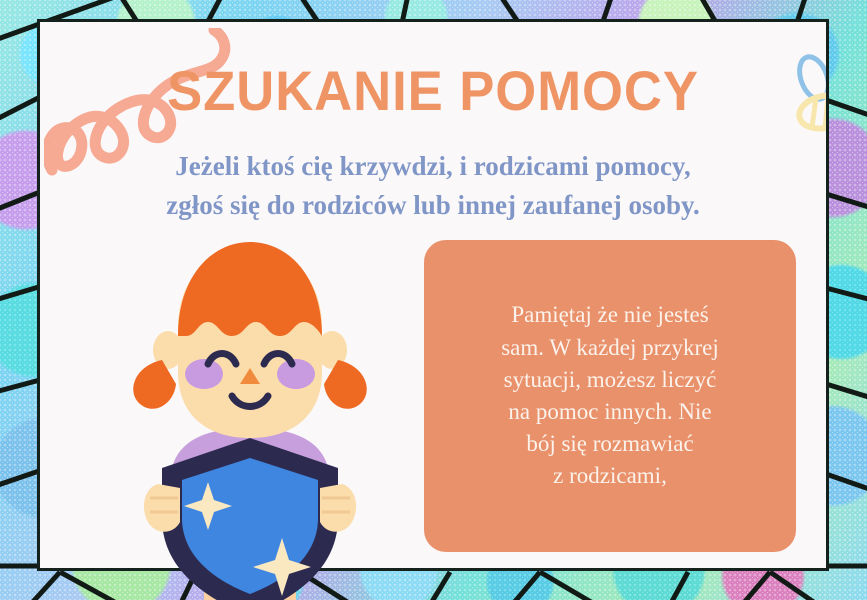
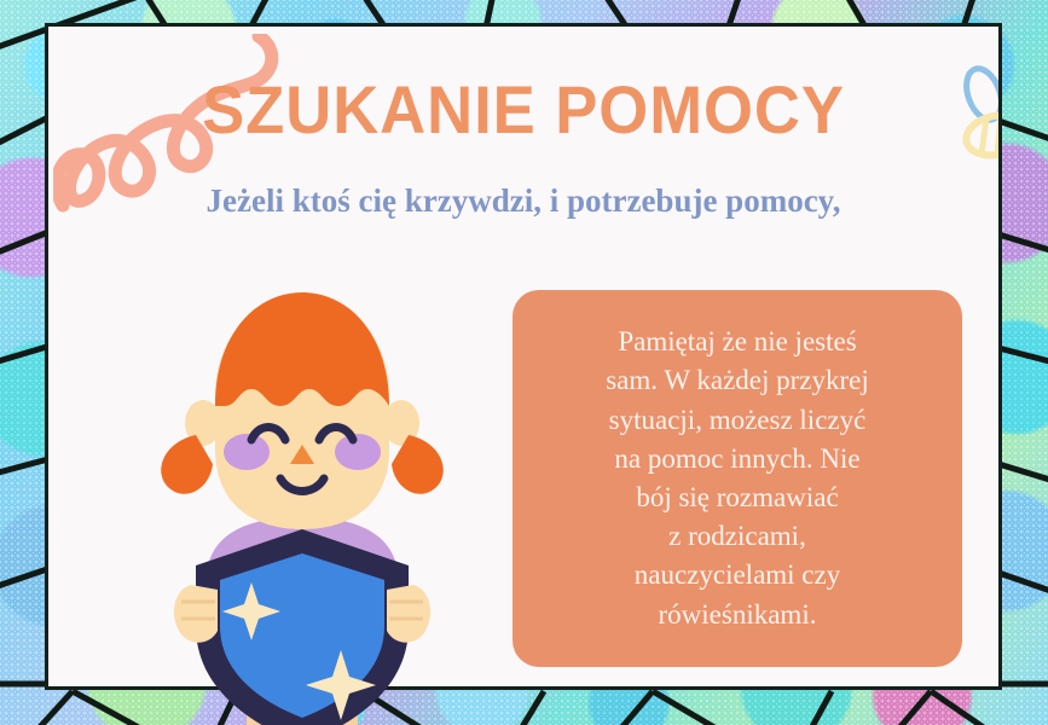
  SZUKANIE POMOCY
- Jeżeli ktoś cię krzywdzi, i rodzicami pomocy,
+ Jeżeli ktoś cię krzywdzi, i potrzebuje pomocy,
- zgłoś się do rodziców lub innej zaufanej osoby.
  Pamiętaj że nie jesteś
  sam. W każdej przykrej
  sytuacji, możesz liczyć
  na pomoc innych. Nie
  bój się rozmawiać
  z rodzicami,
+ nauczycielami czy
+ rówieśnikami.
